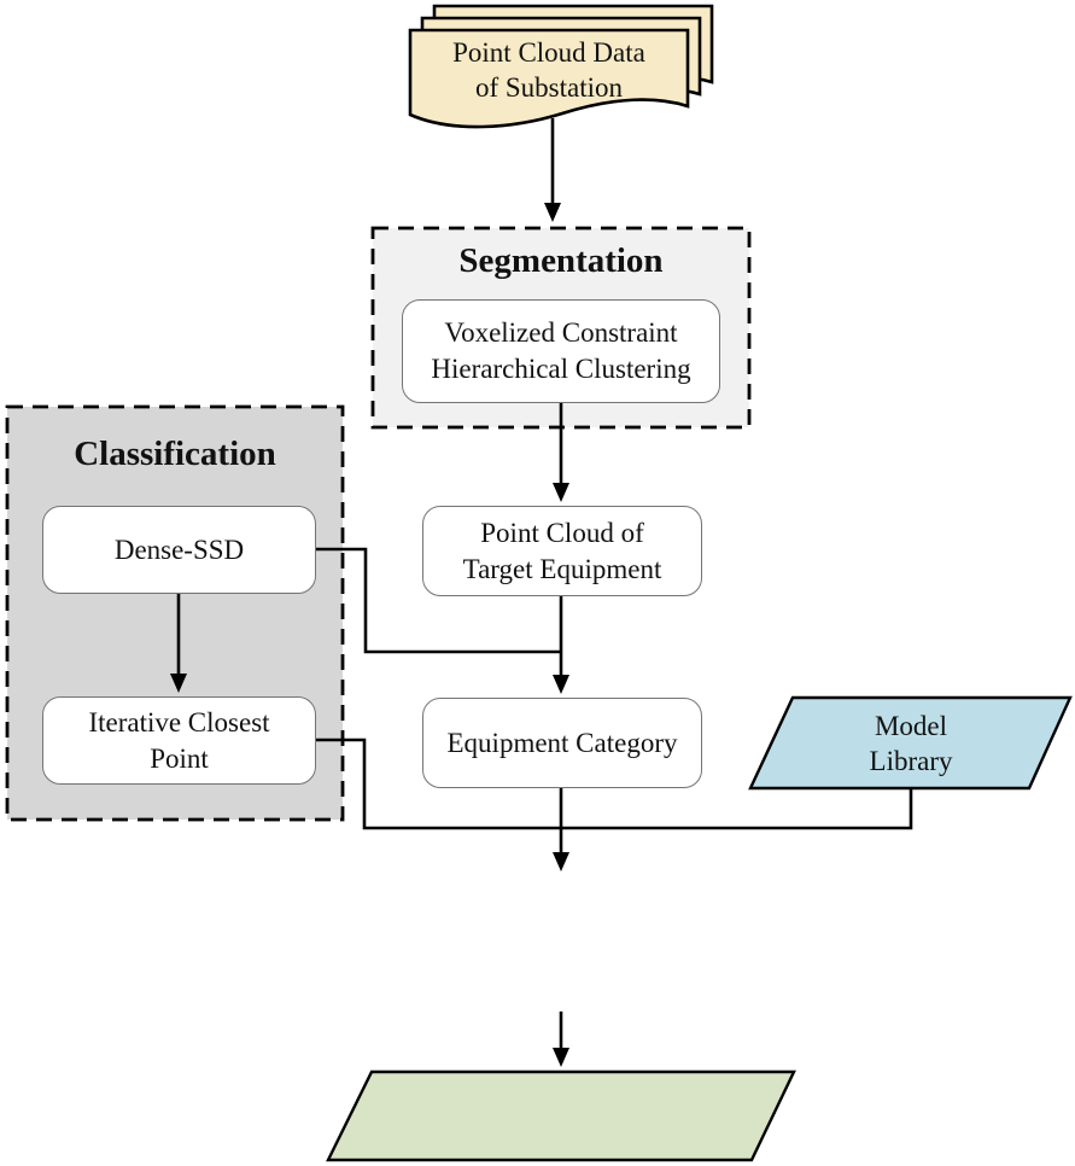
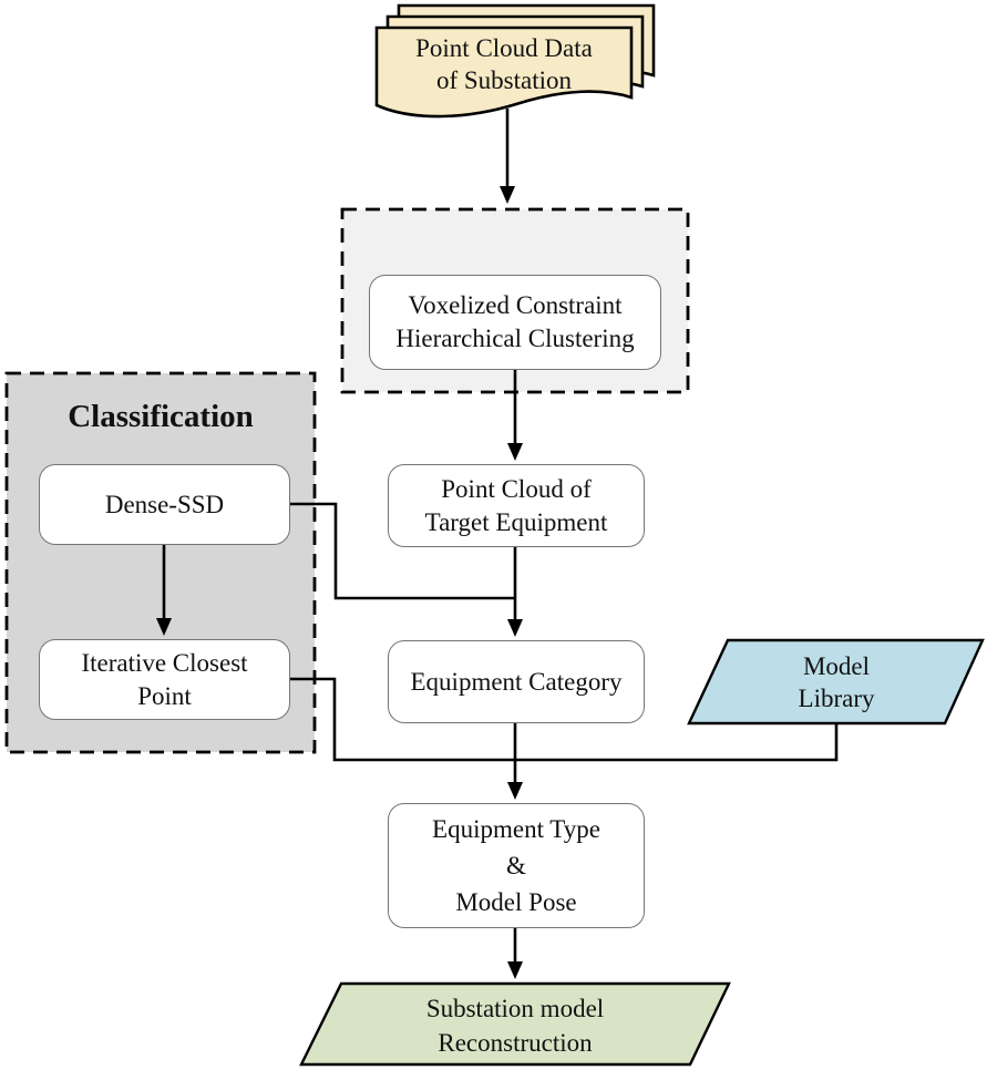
  Point Cloud Data
  of Substation
- Segmentation
  Voxelized Constraint
  Hierarchical Clustering
  Classification
  Dense-SSD
  Iterative Closest
  Point
  Point Cloud of
  Target Equipment
  Equipment Category
  Model
  Library
+ Equipment Type
+ &
+ Model Pose
+ Substation model
+ Reconstruction
